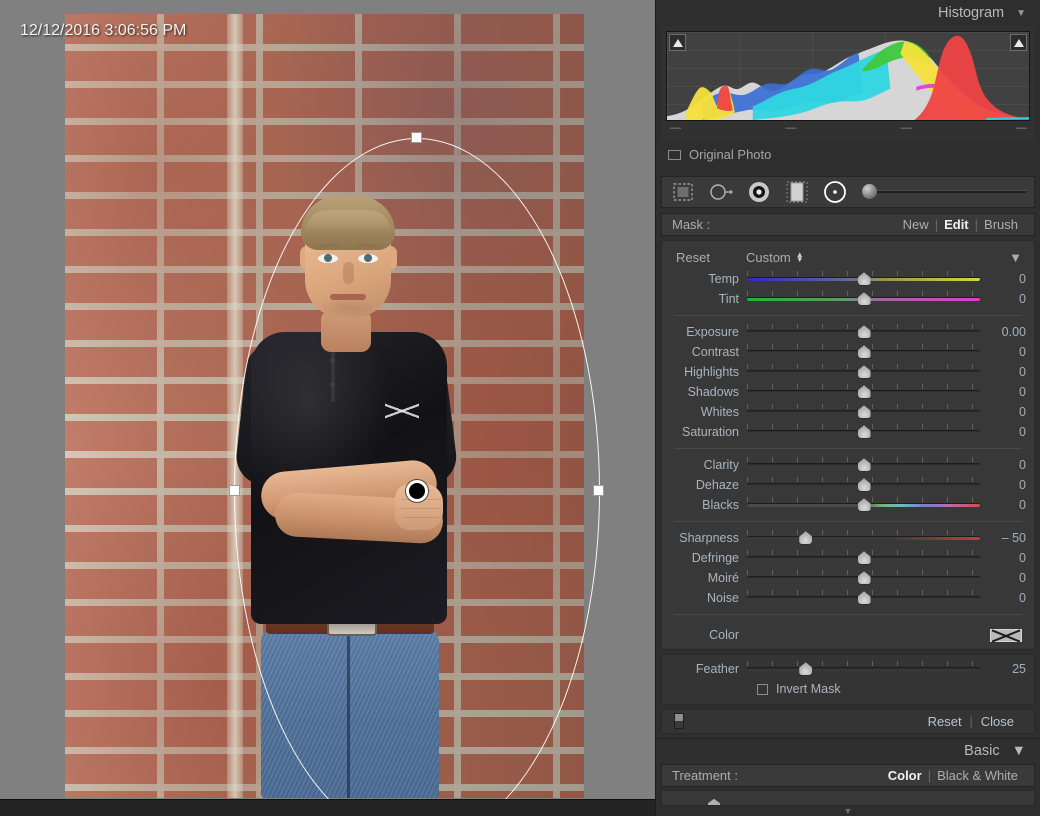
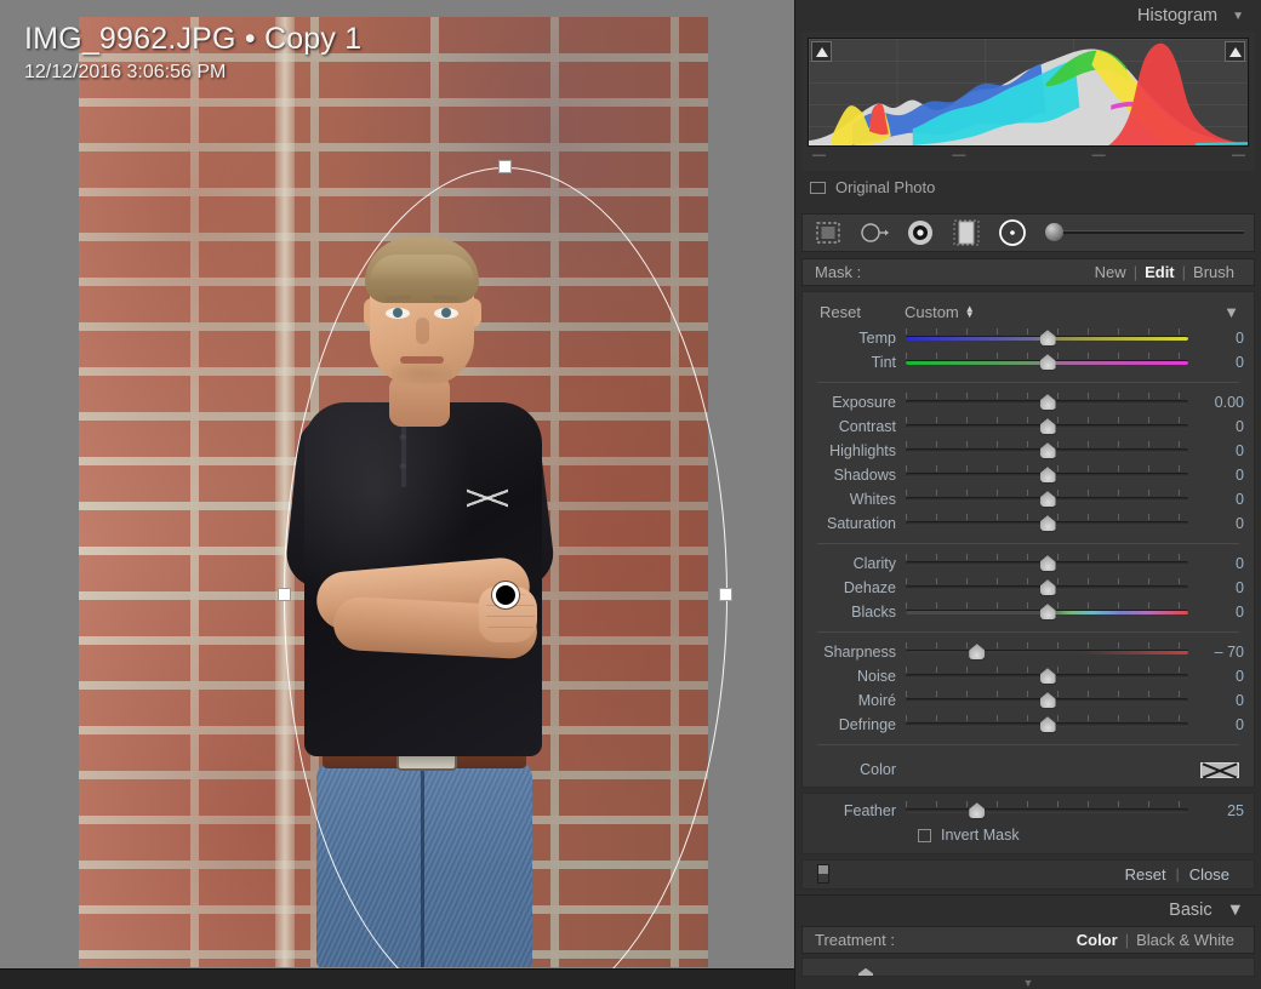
+ IMG_9962.JPG • Copy 1
  12/12/2016 3:06:56 PM
  Histogram
  ▼
  —
  —
  —
  —
  Original Photo
  Mask :
  New
  |
  Edit
  |
  Brush
  Reset
  Custom
  ▲
  ▼
  ▼
  Temp
  0
  Tint
  0
  Exposure
  0.00
  Contrast
  0
  Highlights
  0
  Shadows
  0
  Whites
  0
  Saturation
  0
  Clarity
  0
  Dehaze
  0
  Blacks
  0
  Sharpness
- – 50
+ – 70
- Defringe
+ Noise
  0
  Moiré
  0
- Noise
+ Defringe
  0
  Color
  Feather
  25
  Invert Mask
  Reset
  |
  Close
  Basic
  ▼
  Treatment :
  Color
  |
  Black & White
  ▼
